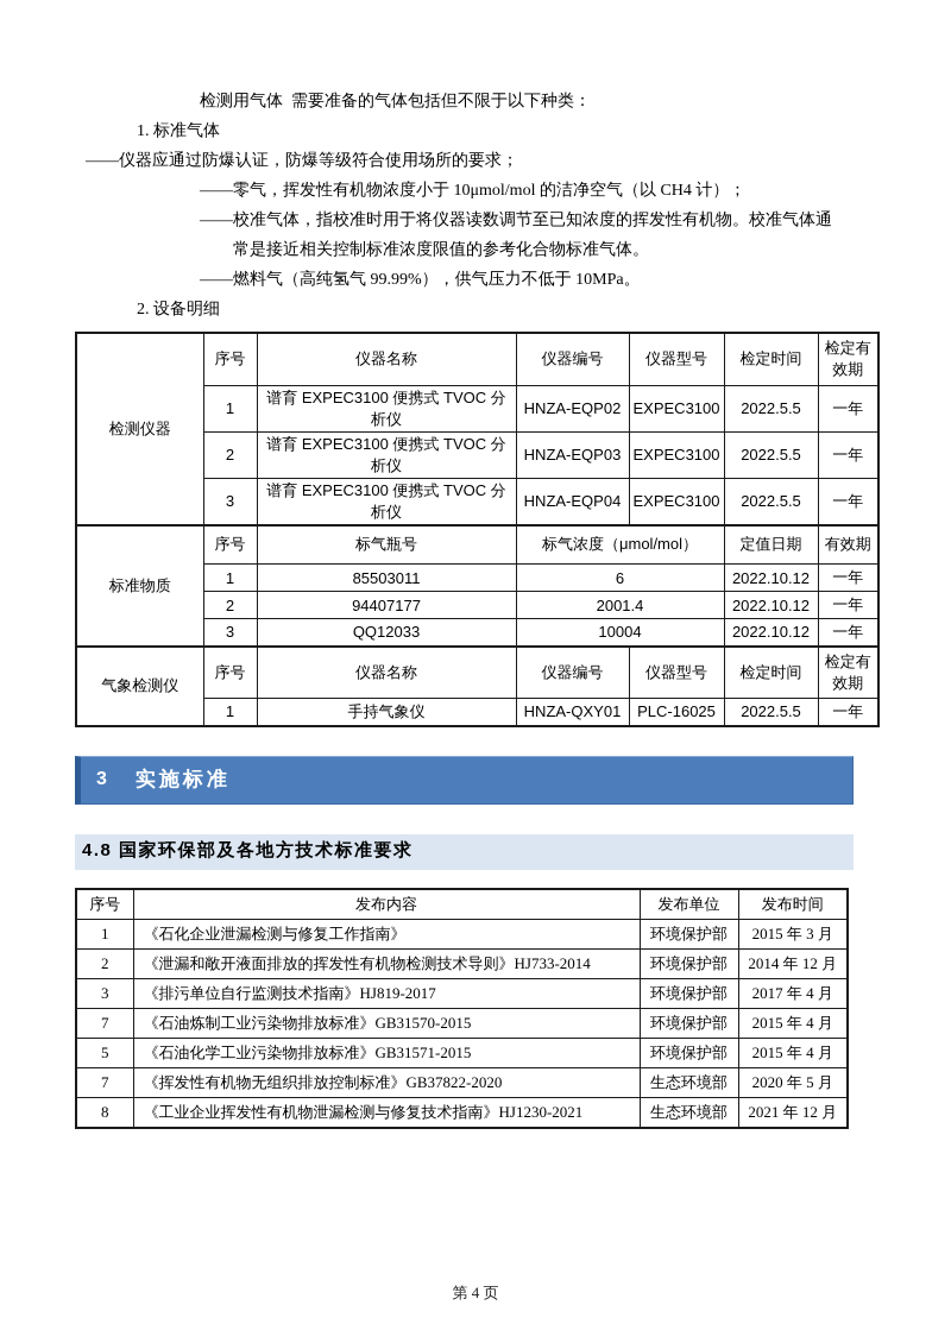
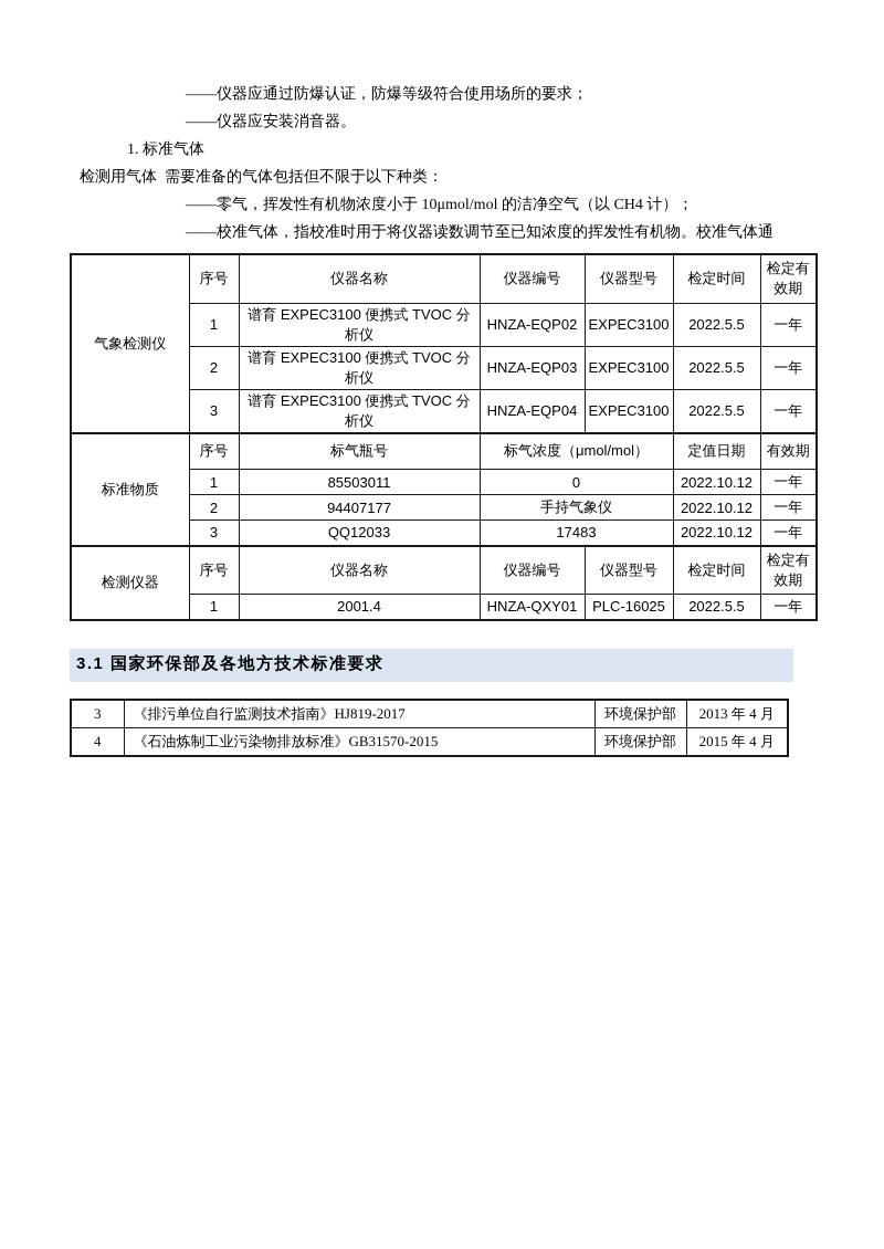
- 检测用气体 需要准备的气体包括但不限于以下种类：
+ ——仪器应通过防爆认证，防爆等级符合使用场所的要求；
+ ——仪器应安装消音器。
  1. 标准气体
- ——仪器应通过防爆认证，防爆等级符合使用场所的要求；
+ 检测用气体 需要准备的气体包括但不限于以下种类：
  ——零气，挥发性有机物浓度小于 10μmol/mol 的洁净空气（以 CH4 计）；
  ——校准气体，指校准时用于将仪器读数调节至已知浓度的挥发性有机物。校准气体通
- 常是接近相关控制标准浓度限值的参考化合物标准气体。
- ——燃料气（高纯氢气 99.99%），供气压力不低于 10MPa。
- 2. 设备明细
- 检测仪器	序号	仪器名称	仪器编号	仪器型号	检定时间	检定有效期
+ 气象检测仪	序号	仪器名称	仪器编号	仪器型号	检定时间	检定有效期
  1	谱育 EXPEC3100 便携式 TVOC 分析仪	HNZA-EQP02	EXPEC3100	2022.5.5	一年
  2	谱育 EXPEC3100 便携式 TVOC 分析仪	HNZA-EQP03	EXPEC3100	2022.5.5	一年
  3	谱育 EXPEC3100 便携式 TVOC 分析仪	HNZA-EQP04	EXPEC3100	2022.5.5	一年
  标准物质	序号	标气瓶号	标气浓度（μmol/mol）	定值日期	有效期
- 1	85503011	6	2022.10.12	一年
+ 1	85503011	0	2022.10.12	一年
- 2	94407177	2001.4	2022.10.12	一年
+ 2	94407177	手持气象仪	2022.10.12	一年
- 3	QQ12033	10004	2022.10.12	一年
+ 3	QQ12033	17483	2022.10.12	一年
- 气象检测仪	序号	仪器名称	仪器编号	仪器型号	检定时间	检定有效期
+ 检测仪器	序号	仪器名称	仪器编号	仪器型号	检定时间	检定有效期
- 1	手持气象仪	HNZA-QXY01	PLC-16025	2022.5.5	一年
+ 1	2001.4	HNZA-QXY01	PLC-16025	2022.5.5	一年
- 3
- 实施标准
- 4.8 国家环保部及各地方技术标准要求
+ 3.1 国家环保部及各地方技术标准要求
- 序号	发布内容	发布单位	发布时间
- 1	《石化企业泄漏检测与修复工作指南》	环境保护部	2015 年 3 月
- 2	《泄漏和敞开液面排放的挥发性有机物检测技术导则》HJ733-2014	环境保护部	2014 年 12 月
- 3	《排污单位自行监测技术指南》HJ819-2017	环境保护部	2017 年 4 月
+ 3	《排污单位自行监测技术指南》HJ819-2017	环境保护部	2013 年 4 月
- 7	《石油炼制工业污染物排放标准》GB31570-2015	环境保护部	2015 年 4 月
+ 4	《石油炼制工业污染物排放标准》GB31570-2015	环境保护部	2015 年 4 月
- 5	《石油化学工业污染物排放标准》GB31571-2015	环境保护部	2015 年 4 月
- 7	《挥发性有机物无组织排放控制标准》GB37822-2020	生态环境部	2020 年 5 月
- 8	《工业企业挥发性有机物泄漏检测与修复技术指南》HJ1230-2021	生态环境部	2021 年 12 月
- 第 4 页
